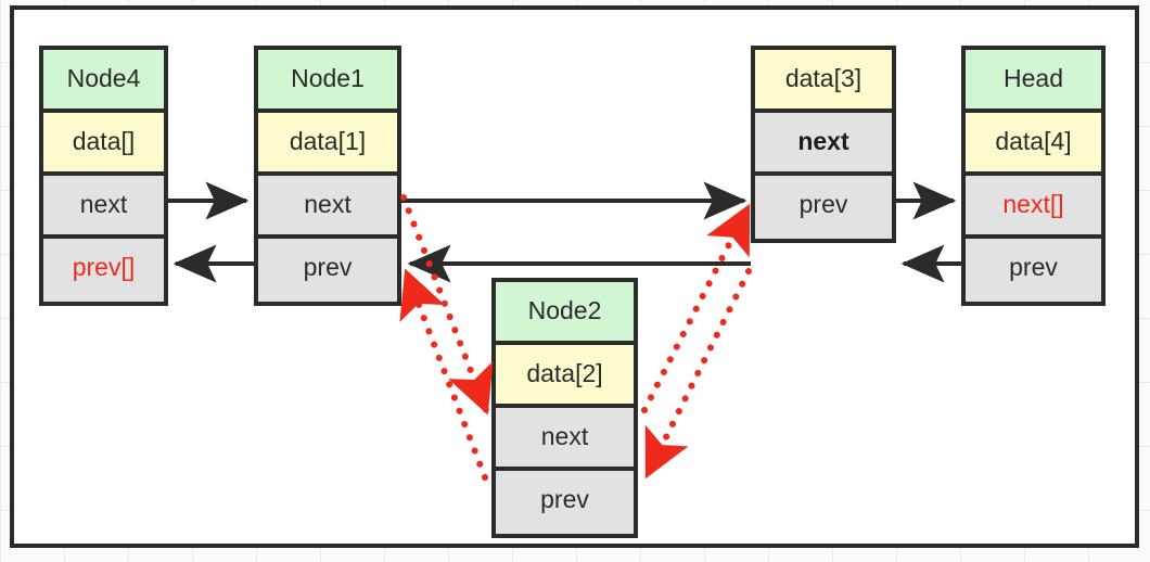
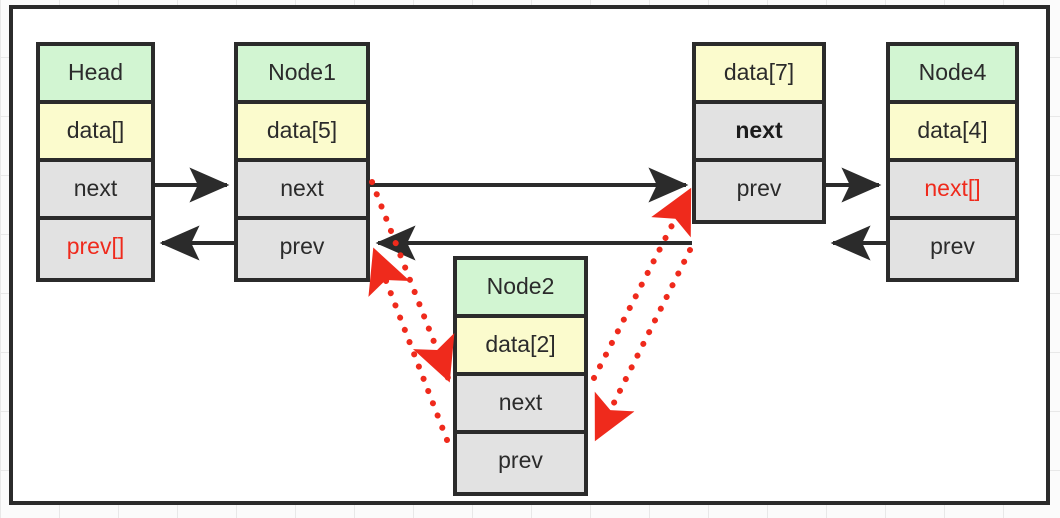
- Node4
+ Head
  data[]
  next
  prev[]
  Node1
- data[1]
+ data[5]
  next
  prev
  Node2
  data[2]
  next
  prev
- data[3]
+ data[7]
  next
  prev
- Head
+ Node4
  data[4]
  next[]
  prev
